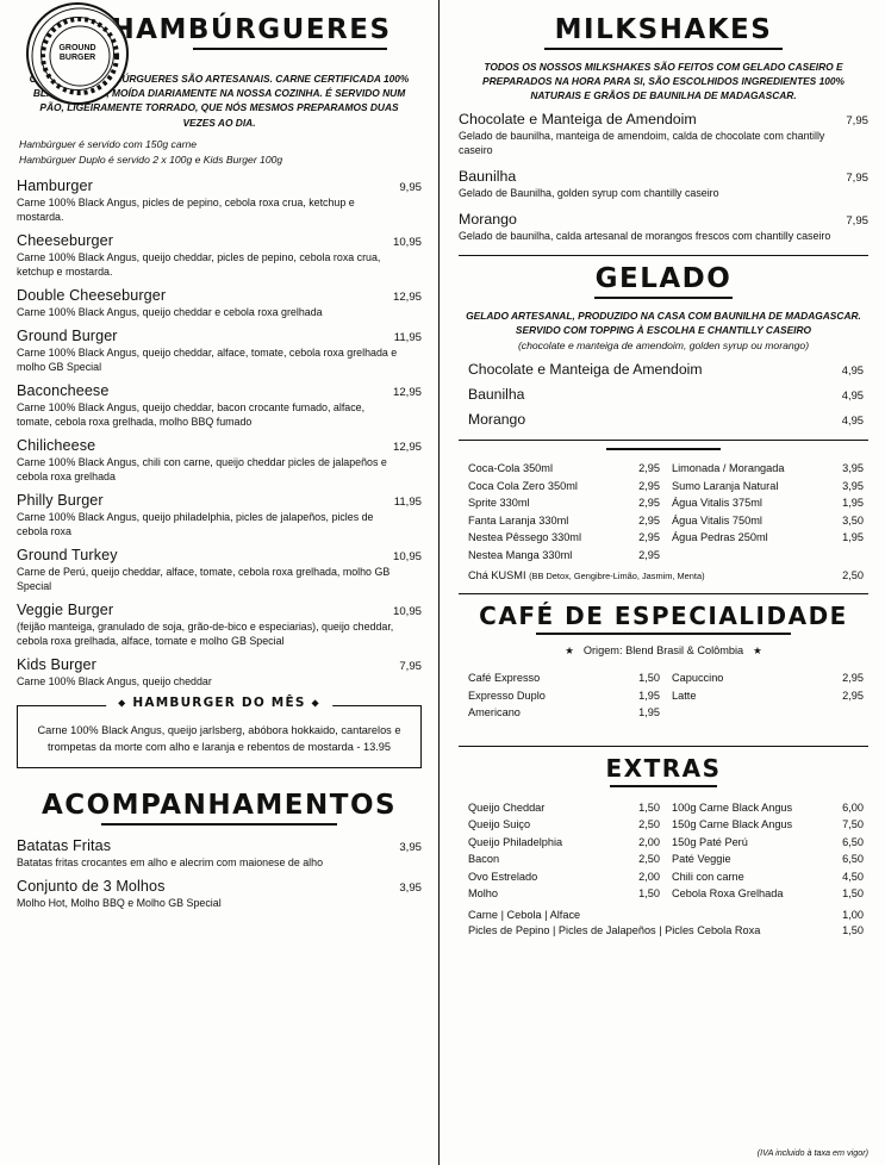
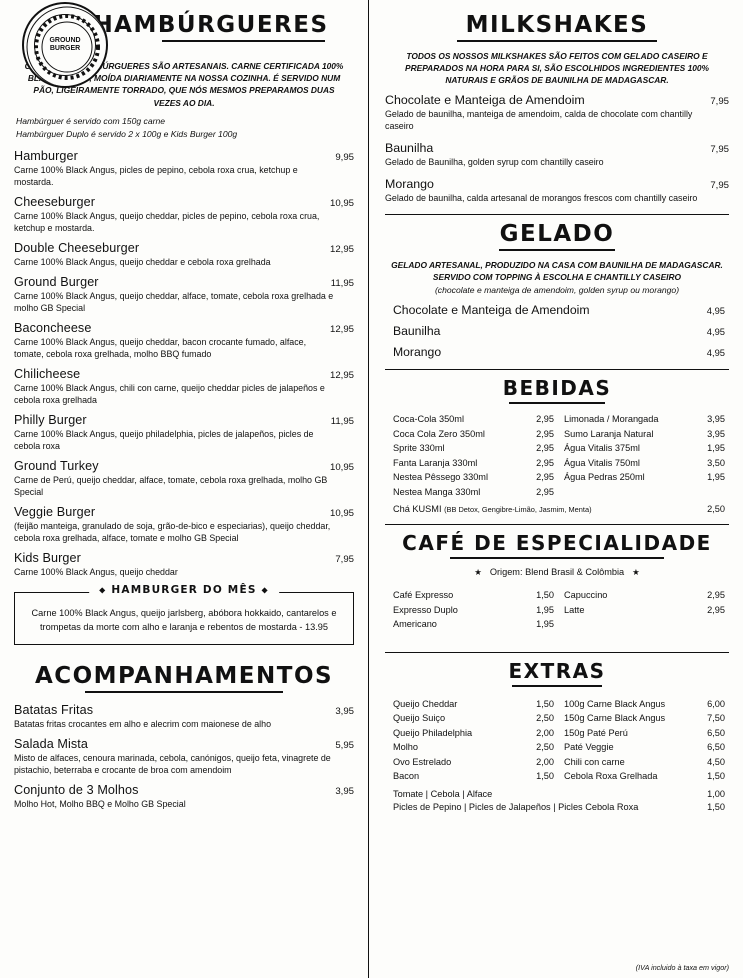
  HAMBÚRGUERES
  ÚRGUERES SÃO ARTESANAIS. CARNE CERTIFICADA 100% BL MOÍDA DIARIAMENTE NA NOSSA COZINHA. É SERVIDO NUM PÃO, LIGEIRAMENTE TORRADO, QUE NÓS MESMOS PREPARAMOS DUAS VEZES AO DIA.
  Hambúrguer é servido com 150g carne
  Hambúrguer Duplo é servido 2 x 100g e Kids Burger 100g
  Hamburger
  9,95
  Carne 100% Black Angus, picles de pepino, cebola roxa crua, ketchup e mostarda.
  Cheeseburger
  10,95
  Carne 100% Black Angus, queijo cheddar, picles de pepino, cebola roxa crua, ketchup e mostarda.
  Double Cheeseburger
  12,95
  Carne 100% Black Angus, queijo cheddar e cebola roxa grelhada
  Ground Burger
  11,95
  Carne 100% Black Angus, queijo cheddar, alface, tomate, cebola roxa grelhada e molho GB Special
  Baconcheese
  12,95
  Carne 100% Black Angus, queijo cheddar, bacon crocante fumado, alface, tomate, cebola roxa grelhada, molho BBQ fumado
  Chilicheese
  12,95
  Carne 100% Black Angus, chili con carne, queijo cheddar picles de jalapeños e cebola roxa grelhada
  Philly Burger
  11,95
  Carne 100% Black Angus, queijo philadelphia, picles de jalapeños, picles de cebola roxa
  Ground Turkey
  10,95
  Carne de Perú, queijo cheddar, alface, tomate, cebola roxa grelhada, molho GB Special
  Veggie Burger
  10,95
  (feijão manteiga, granulado de soja, grão-de-bico e especiarias), queijo cheddar, cebola roxa grelhada, alface, tomate e molho GB Special
  Kids Burger
  7,95
  Carne 100% Black Angus, queijo cheddar
  ◆ HAMBURGER DO MÊS ◆
  Carne 100% Black Angus, queijo jarlsberg, abóbora hokkaido, cantarelos e trompetas da morte com alho e laranja e rebentos de mostarda - 13.95
  ACOMPANHAMENTOS
  Batatas Fritas
  3,95
  Batatas fritas crocantes em alho e alecrim com maionese de alho
+ Salada Mista
+ 5,95
+ Misto de alfaces, cenoura marinada, cebola, canónigos, queijo feta, vinagrete de pistachio, beterraba e crocante de broa com amendoim
  Conjunto de 3 Molhos
  3,95
  Molho Hot, Molho BBQ e Molho GB Special
  MILKSHAKES
  TODOS OS NOSSOS MILKSHAKES SÃO FEITOS COM GELADO CASEIRO E PREPARADOS NA HORA PARA SI, SÃO ESCOLHIDOS INGREDIENTES 100% NATURAIS E GRÃOS DE BAUNILHA DE MADAGASCAR.
  Chocolate e Manteiga de Amendoim
  7,95
  Gelado de baunilha, manteiga de amendoim, calda de chocolate com chantilly caseiro
  Baunilha
  7,95
  Gelado de Baunilha, golden syrup com chantilly caseiro
  Morango
  7,95
  Gelado de baunilha, calda artesanal de morangos frescos com chantilly caseiro
  GELADO
  GELADO ARTESANAL, PRODUZIDO NA CASA COM BAUNILHA DE MADAGASCAR. SERVIDO COM TOPPING À ESCOLHA E CHANTILLY CASEIRO
  (chocolate e manteiga de amendoim, golden syrup ou morango)
  Chocolate e Manteiga de Amendoim
  4,95
  Baunilha
  4,95
  Morango
  4,95
+ BEBIDAS
  Coca-Cola 350ml
  2,95
  Coca Cola Zero 350ml
  2,95
  Sprite 330ml
  2,95
  Fanta Laranja 330ml
  2,95
  Nestea Pêssego 330ml
  2,95
  Nestea Manga 330ml
  2,95
  Limonada / Morangada
  3,95
  Sumo Laranja Natural
  3,95
  Água Vitalis 375ml
  1,95
  Água Vitalis 750ml
  3,50
  Água Pedras 250ml
  1,95
  Chá KUSMI (BB Detox, Gengibre-Limão, Jasmim, Menta)
  2,50
  CAFÉ DE ESPECIALIDADE
  ★ Origem: Blend Brasil & Colômbia ★
  Café Expresso
  1,50
  Expresso Duplo
  1,95
  Americano
  1,95
  Capuccino
  2,95
  Latte
  2,95
  EXTRAS
  Queijo Cheddar
  1,50
  Queijo Suiço
  2,50
  Queijo Philadelphia
  2,00
- Bacon
+ Molho
  2,50
  Ovo Estrelado
  2,00
- Molho
+ Bacon
  1,50
  100g Carne Black Angus
  6,00
  150g Carne Black Angus
  7,50
  150g Paté Perú
  6,50
  Paté Veggie
  6,50
  Chili con carne
  4,50
  Cebola Roxa Grelhada
  1,50
- Carne | Cebola | Alface
+ Tomate | Cebola | Alface
  1,00
  Picles de Pepino | Picles de Jalapeños | Picles Cebola Roxa
  1,50
  (IVA incluido à taxa em vigor)
